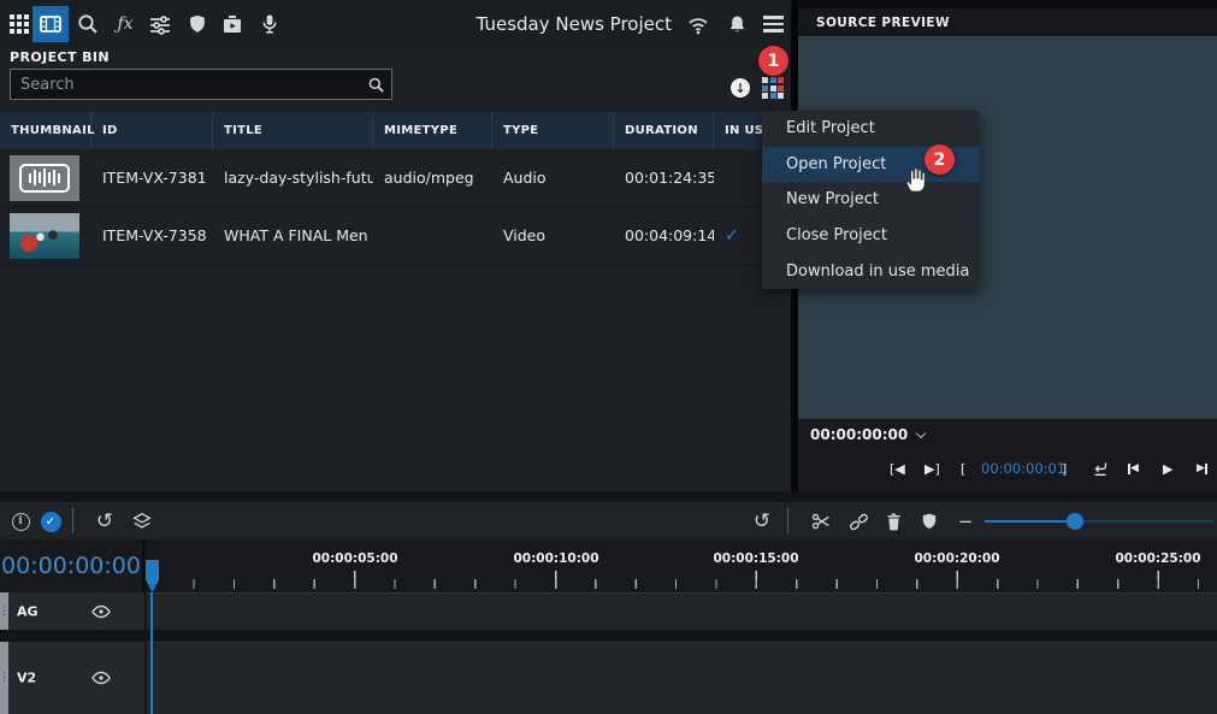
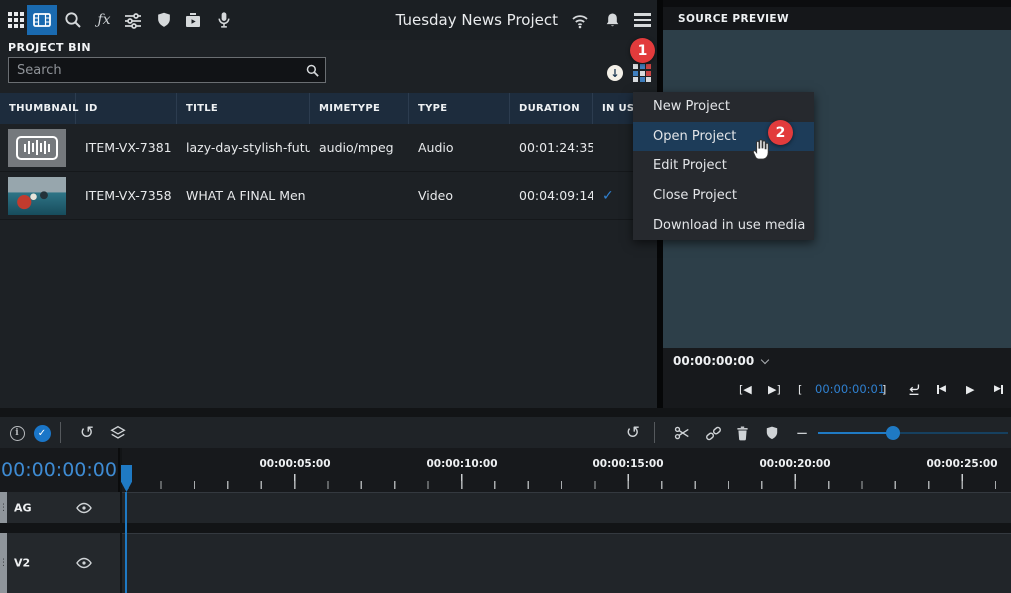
  ƒx
  Tuesday News Project
  PROJECT BIN
  Search
  THUMBNAIL
  ID
  TITLE
  MIMETYPE
  TYPE
  DURATION
  IN US
  ITEM-VX-7381
  lazy-day-stylish-futu
  audio/mpeg
  Audio
  00:01:24:35
  ITEM-VX-7358
  WHAT A FINAL Men
  Video
  00:04:09:14
  ✓
  ↓
  1
  2
- Edit Project
+ New Project
  Open Project
- New Project
+ Edit Project
  Close Project
  Download in use media
  SOURCE PREVIEW
  00:00:00:00
  [◀
  ▶]
  [
  00:00:00:01
  ]
  ◀
  ▶
  ▶
  i
  ✓
  ↺
  ↺
  −
  00:00:00:00
  00:00:05:00
  00:00:10:00
  00:00:15:00
  00:00:20:00
  00:00:25:00
  ⋮
  AG
  ⋮
  V2
